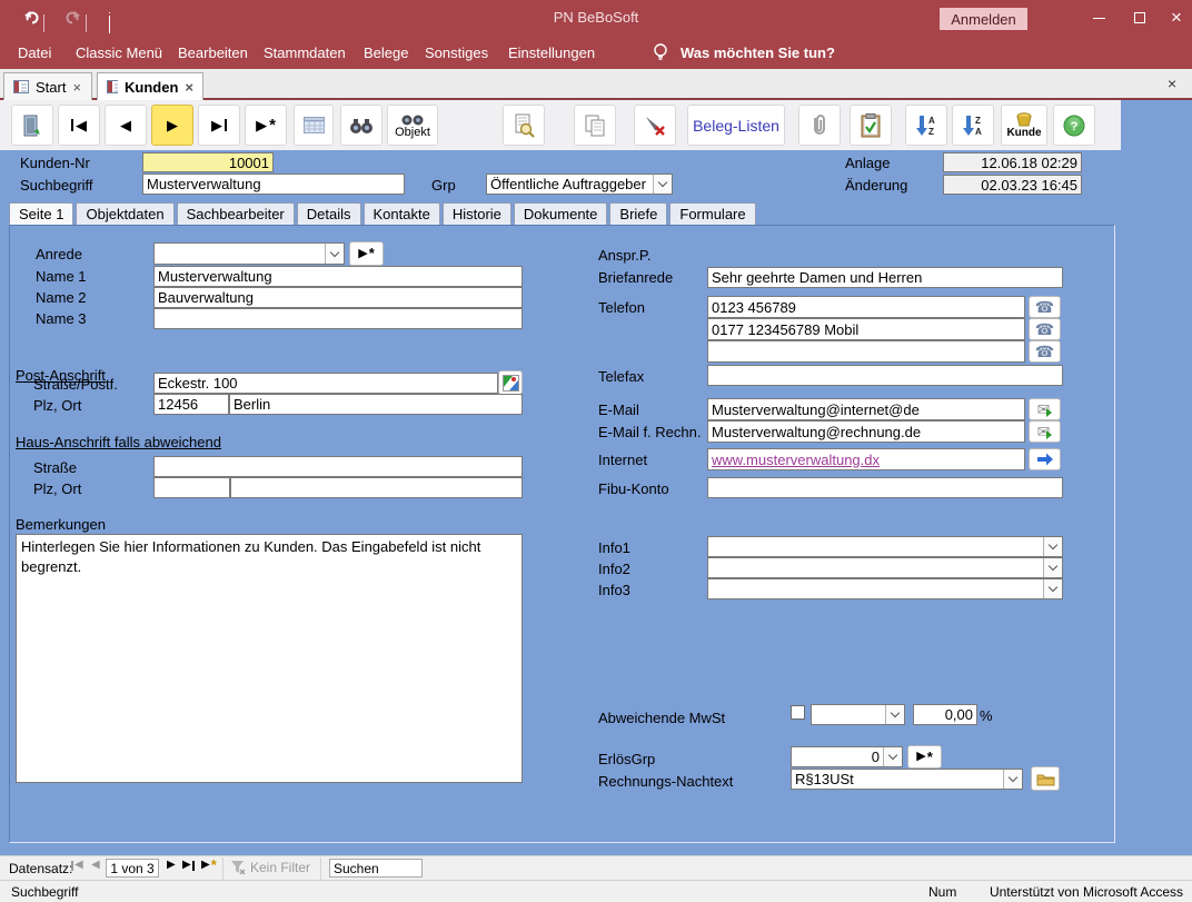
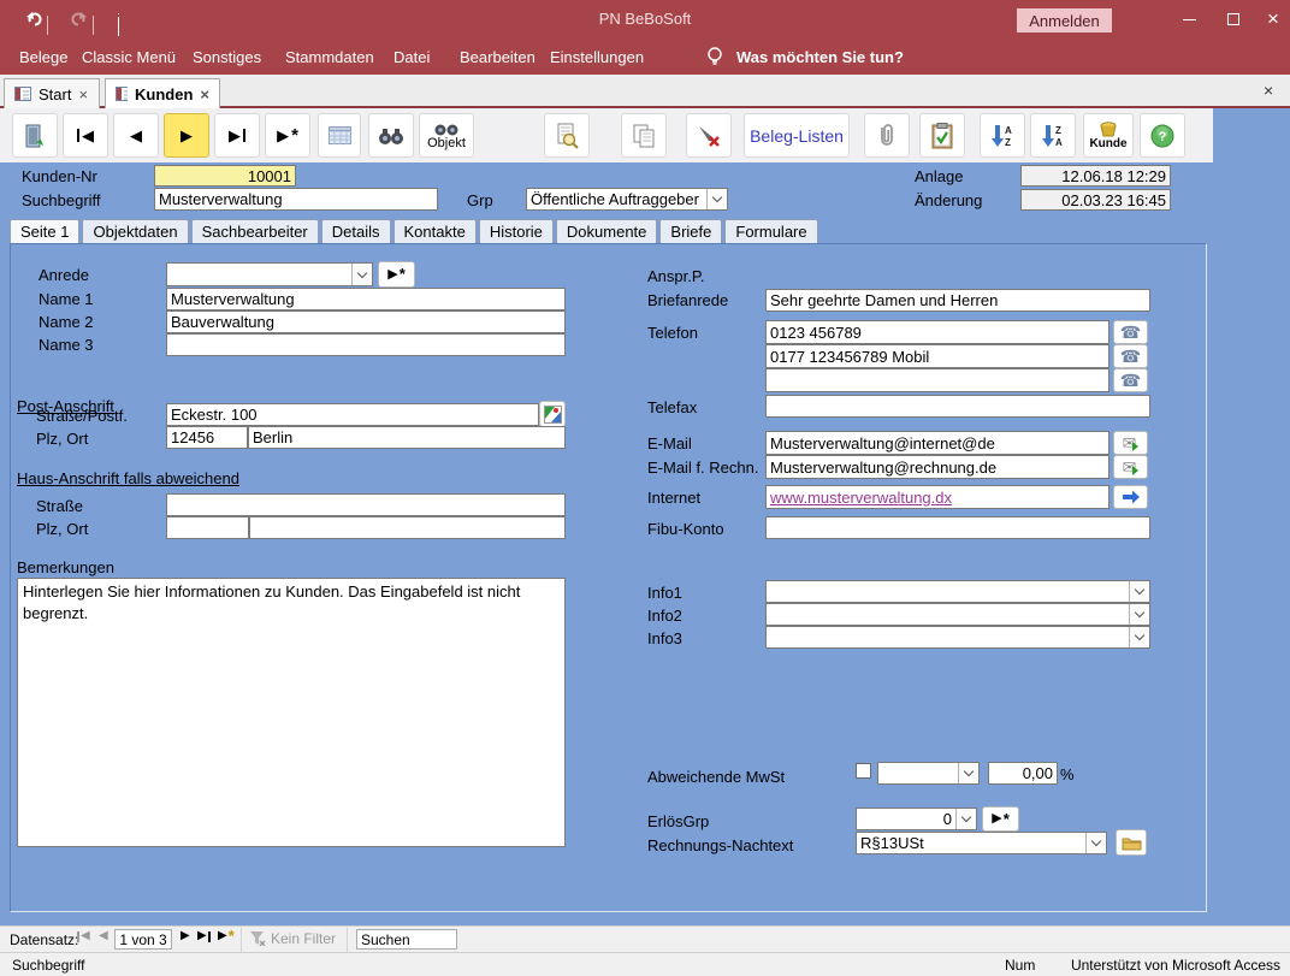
  PN BeBoSoft
  Anmelden
  ×
- Datei
+ Belege
  Classic Menü
- Bearbeiten
+ Sonstiges
  Stammdaten
- Belege
+ Datei
- Sonstiges
+ Bearbeiten
  Einstellungen
  Was möchten Sie tun?
  Start
  ×
  Kunden
  ×
  ×
  ◀
  ◀
  ▶
  ▶
  ▶
  *
  Objekt
  Beleg-Listen
  A
  Z
  Z
  A
  Kunde
  ?
  Kunden-Nr
  10001
  Suchbegriff
  Musterverwaltung
  Grp
  Öffentliche Auftraggeber
  Anlage
- 12.06.18 02:29
+ 12.06.18 12:29
  Änderung
  02.03.23 16:45
  Seite 1
  Objektdaten
  Sachbearbeiter
  Details
  Kontakte
  Historie
  Dokumente
  Briefe
  Formulare
  Anrede
  ▶
  *
  Name 1
  Musterverwaltung
  Name 2
  Bauverwaltung
  Name 3
  Post-Anschrift
  Straße/Postf.
  Eckestr. 100
  Plz, Ort
  12456
  Berlin
  Haus-Anschrift falls abweichend
  Straße
  Plz, Ort
  Bemerkungen
  Anspr.P.
  Briefanrede
  Sehr geehrte Damen und Herren
  Telefon
  0123 456789
  ☎
  0177 123456789 Mobil
  ☎
  ☎
  Telefax
  E-Mail
  Musterverwaltung@internet@de
  ✉
  E-Mail f. Rechn.
  Musterverwaltung@rechnung.de
  ✉
  Internet
  www.musterverwaltung.dx
  Fibu-Konto
  Info1
  Info2
  Info3
  Abweichende MwSt
  0,00
  %
  ErlösGrp
  0
  ▶
  *
  Rechnungs-Nachtext
  R§13USt
  Datensatz
  ◀
  ◀
  1 von 3
  ▶
  ▶
  ▶
  *
  Kein Filter
  Suchen
  Suchbegriff
  Num
  Unterstützt von Microsoft Access
